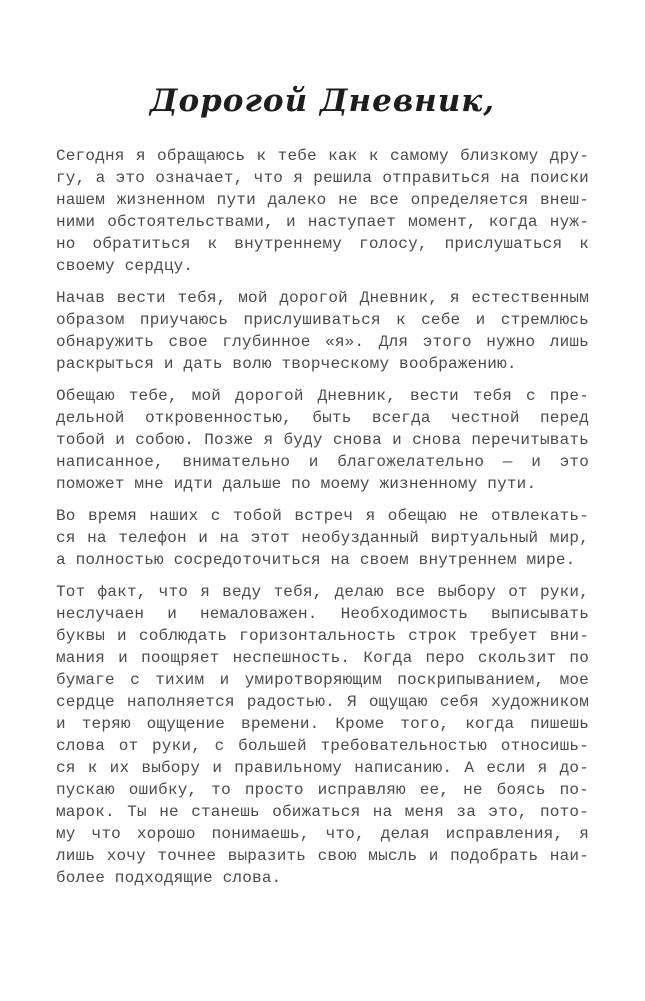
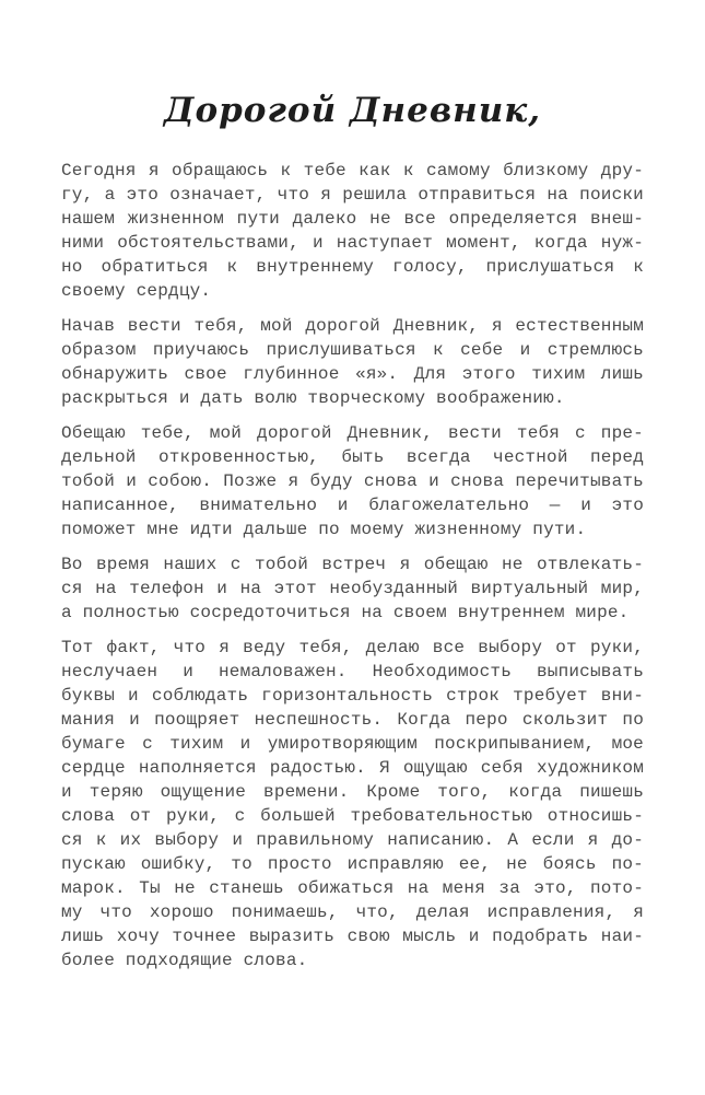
  Дорогой Дневник,
  Сегодня я обращаюсь к тебе как к самому близкому дру-
  гу, а это означает, что я решила отправиться на поиски
  нашем жизненном пути далеко не все определяется внеш-
  ними обстоятельствами, и наступает момент, когда нуж-
  но обратиться к внутреннему голосу, прислушаться к
  своему сердцу.
  Начав вести тебя, мой дорогой Дневник, я естественным
  образом приучаюсь прислушиваться к себе и стремлюсь
- обнаружить свое глубинное «я». Для этого нужно лишь
+ обнаружить свое глубинное «я». Для этого тихим лишь
  раскрыться и дать волю творческому воображению.
  Обещаю тебе, мой дорогой Дневник, вести тебя с пре-
  дельной откровенностью, быть всегда честной перед
  тобой и собою. Позже я буду снова и снова перечитывать
  написанное, внимательно и благожелательно — и это
  поможет мне идти дальше по моему жизненному пути.
  Во время наших с тобой встреч я обещаю не отвлекать-
  ся на телефон и на этот необузданный виртуальный мир,
  а полностью сосредоточиться на своем внутреннем мире.
  Тот факт, что я веду тебя, делаю все выбору от руки,
  неслучаен и немаловажен. Необходимость выписывать
  буквы и соблюдать горизонтальность строк требует вни-
  мания и поощряет неспешность. Когда перо скользит по
  бумаге с тихим и умиротворяющим поскрипыванием, мое
  сердце наполняется радостью. Я ощущаю себя художником
  и теряю ощущение времени. Кроме того, когда пишешь
  слова от руки, с большей требовательностью относишь-
  ся к их выбору и правильному написанию. А если я до-
  пускаю ошибку, то просто исправляю ее, не боясь по-
  марок. Ты не станешь обижаться на меня за это, пото-
  му что хорошо понимаешь, что, делая исправления, я
  лишь хочу точнее выразить свою мысль и подобрать наи-
  более подходящие слова.
